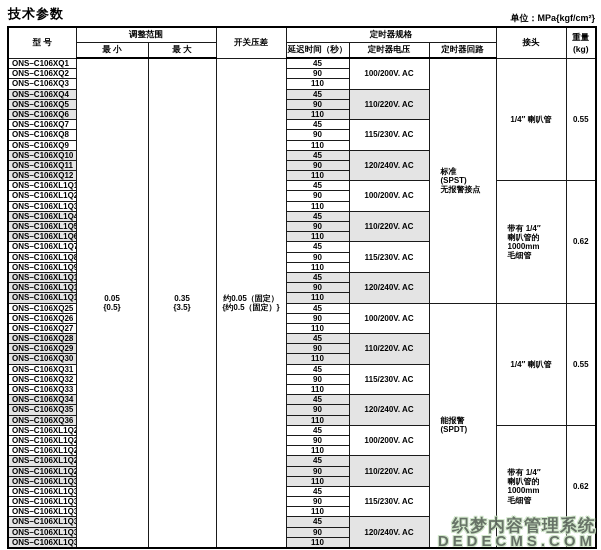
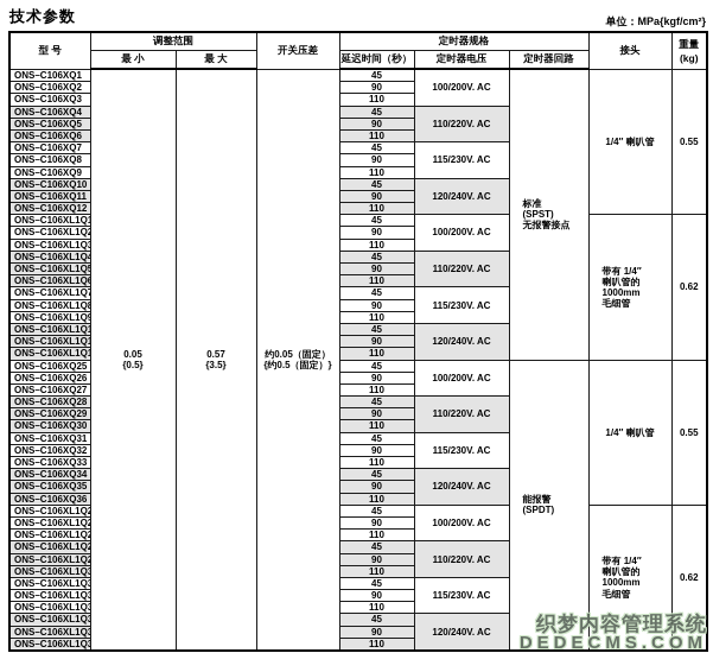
  技术参数
  单位：MPa{kgf/cm²}
  型 号	调整范围	开关压差	定时器规格	接头	重量 (kg)
  最 小	最 大	延迟时间（秒）	定时器电压	定时器回路
- ONS–C106XQ1	0.05 {0.5}	0.35 {3.5}	约0.05（固定） {约0.5（固定）}	45	100/200V. AC	标准 (SPST) 无报警接点	1/4″ 喇叭管	0.55
+ ONS–C106XQ1	0.05 {0.5}	0.57 {3.5}	约0.05（固定） {约0.5（固定）}	45	100/200V. AC	标准 (SPST) 无报警接点	1/4″ 喇叭管	0.55
  ONS–C106XQ2	90
  ONS–C106XQ3	110
  ONS–C106XQ4	45	110/220V. AC
  ONS–C106XQ5	90
  ONS–C106XQ6	110
  ONS–C106XQ7	45	115/230V. AC
  ONS–C106XQ8	90
  ONS–C106XQ9	110
  ONS–C106XQ10	45	120/240V. AC
  ONS–C106XQ11	90
  ONS–C106XQ12	110
  ONS–C106XL1Q	45	100/200V. AC	带有 1/4″ 喇叭管的 1000mm 毛细管	0.62
  ONS–C106XL1Q	90
  ONS–C106XL1Q	110
  ONS–C106XL1Q	45	110/220V. AC
  ONS–C106XL1Q	90
  ONS–C106XL1Q	110
  ONS–C106XL1Q	45	115/230V. AC
  ONS–C106XL1Q	90
  ONS–C106XL1Q	110
  ONS–C106XL1Q	45	120/240V. AC
  ONS–C106XL1Q1	90
  ONS–C106XL1Q	110
  ONS–C106XQ25	45	100/200V. AC	能报警 (SPDT)	1/4″ 喇叭管	0.55
  ONS–C106XQ26	90
  ONS–C106XQ27	110
  ONS–C106XQ28	45	110/220V. AC
  ONS–C106XQ29	90
  ONS–C106XQ30	110
  ONS–C106XQ31	45	115/230V. AC
  ONS–C106XQ32	90
  ONS–C106XQ33	110
  ONS–C106XQ34	45	120/240V. AC
  ONS–C106XQ35	90
  ONS–C106XQ36	110
  ONS–C106XL1Q	45	100/200V. AC	带有 1/4″ 喇叭管的 1000mm 毛细管	0.62
  ONS–C106XL1Q	90
  ONS–C106XL1Q	110
  ONS–C106XL1Q	45	110/220V. AC
  ONS–C106XL1Q	90
  ONS–C106XL1Q	110
  ONS–C106XL1Q	45	115/230V. AC
  ONS–C106XL1Q	90
  ONS–C106XL1Q	110
  ONS–C106XL1Q	45	120/240V. AC
  ONS–C106XL1Q	90
  ONS–C106XL1Q	110
  织梦内容管理系统
  DEDECMS.COM
